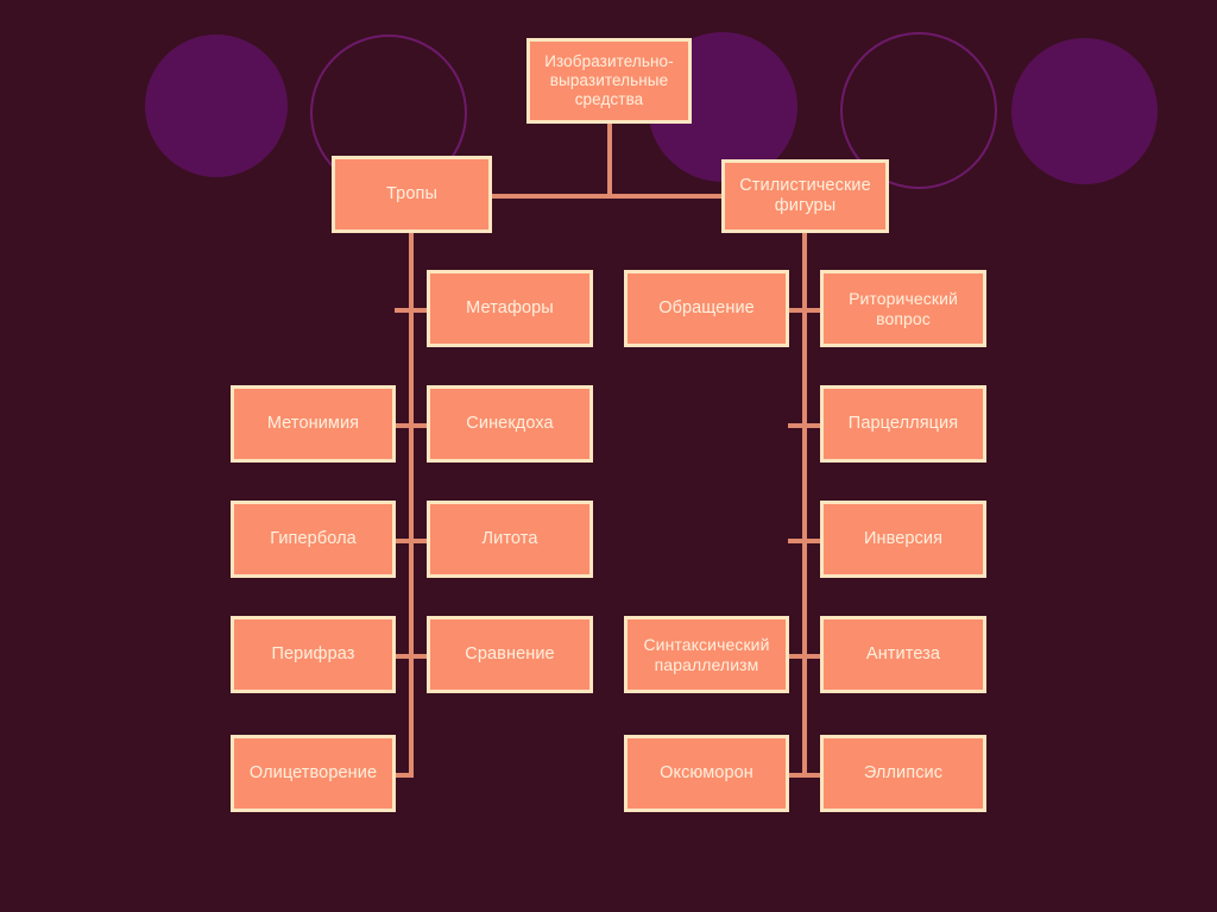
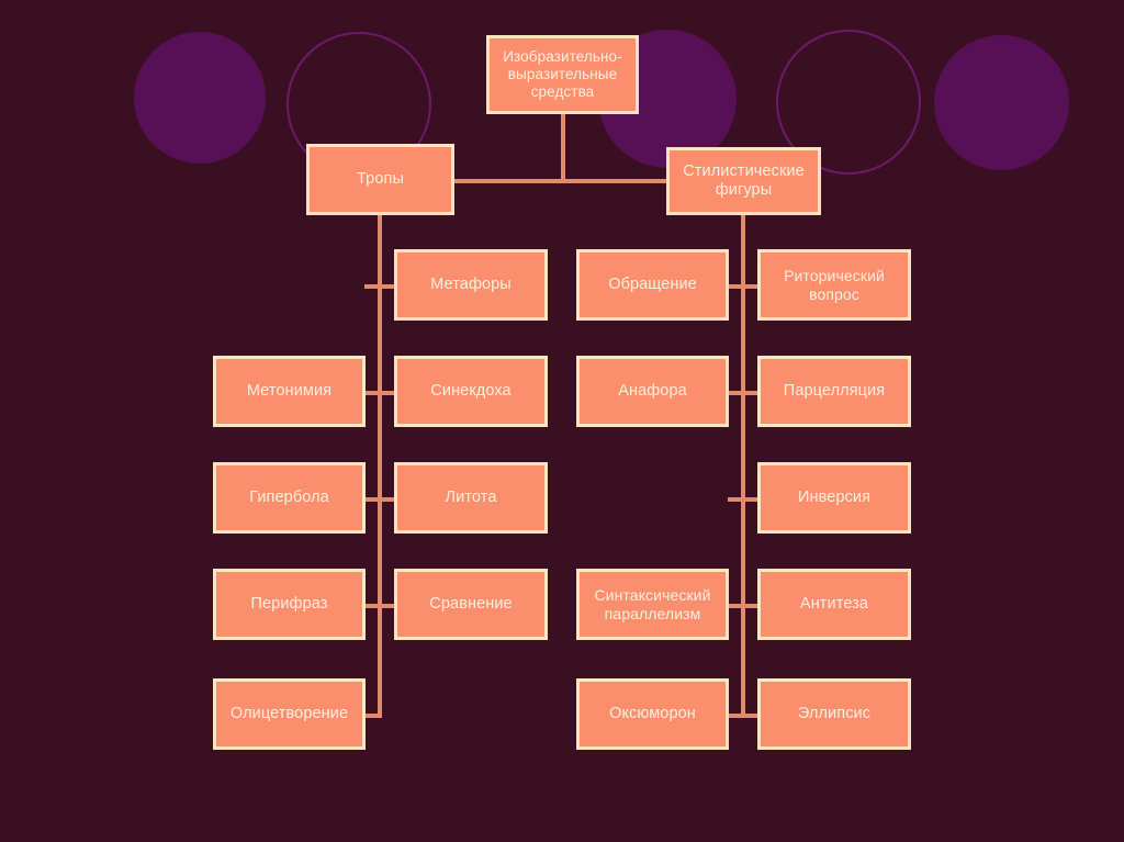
  Изобразительно-выразительные средства
  Тропы
  Стилистические фигуры
  Метафоры
  Обращение
  Риторический вопрос
  Метонимия
  Синекдоха
+ Анафора
  Парцелляция
  Гипербола
  Литота
  Инверсия
  Перифраз
  Сравнение
  Синтаксический параллелизм
  Антитеза
  Олицетворение
  Оксюморон
  Эллипсис
